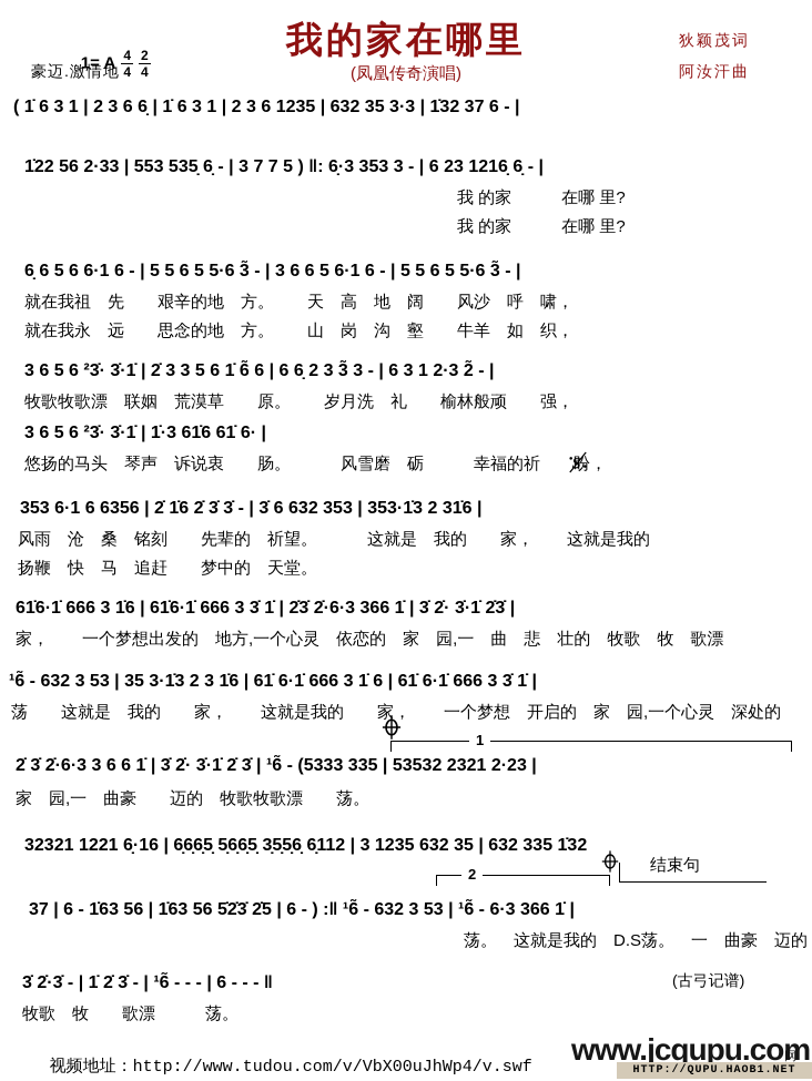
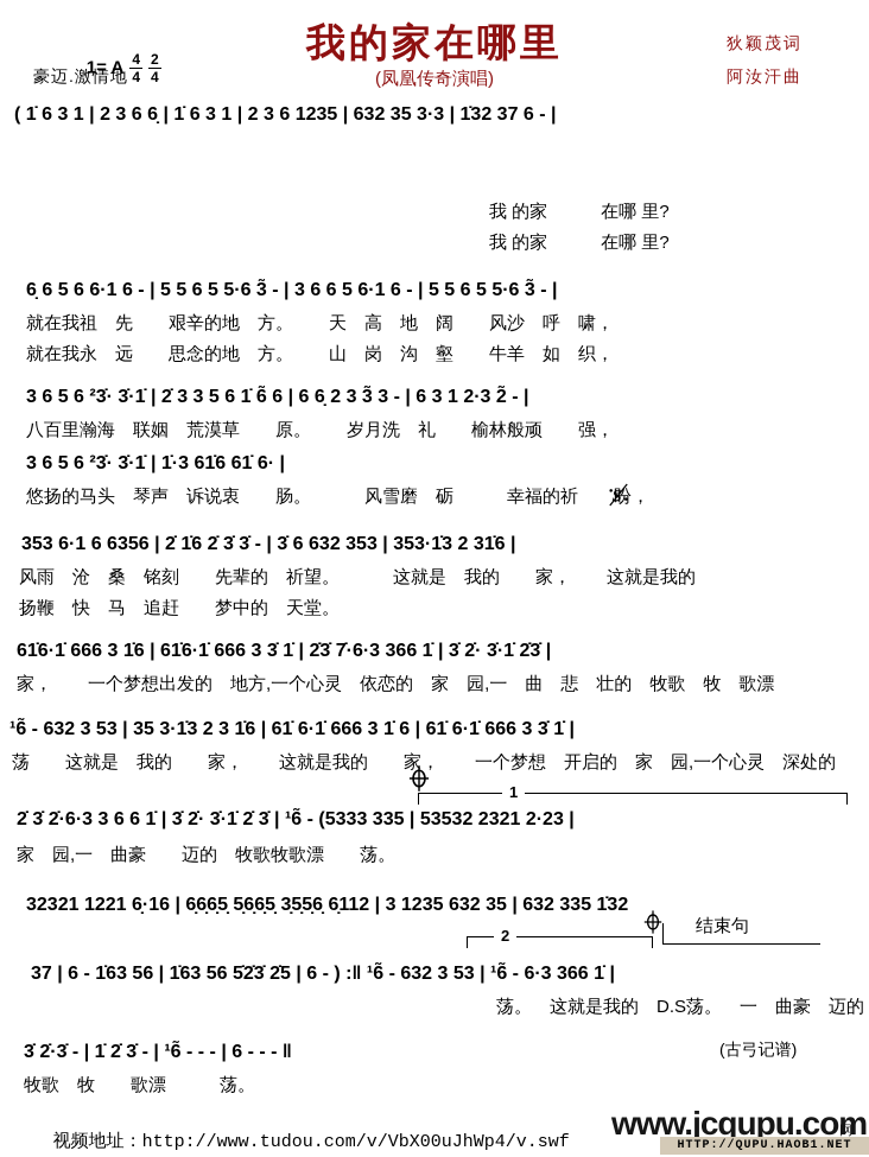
  1= A
  4
  4
  2
  4
  豪迈.激情地
  我的家在哪里
  (凤凰传奇演唱)
  狄颖茂词
  阿汝汗曲
  ( 1̇ 6 3 1 | 2 3 6 6̣ | 1̇ 6 3 1 | 2 3 6 1235 | 632 35 3·3 | 1̇32 37 6 - |
- 1̇22 56 2·33 | 553 535̣ 6̣ - | 3 7 7 5 ) ‖: 6̣·3 353 3 - | 6 23 1216̣ 6̣ - |
  我 的家 在哪 里?
  我 的家 在哪 里?
  6̣ 6 5 6 6·1 6 - | 5 5 6 5 5·6 3̃ - | 3 6 6 5 6·1 6 - | 5 5 6 5 5·6 3̃ - |
  就在我祖 先 艰辛的地 方。 天 高 地 阔 风沙 呼 啸，
  就在我永 远 思念的地 方。 山 岗 沟 壑 牛羊 如 织，
  3 6 5 6 ²3̇· 3̇·1̇ | 2̇ 3 3 5 6 1̇ 6̃ 6 | 6 6̣ 2 3 3̃ 3 - | 6 3 1 2·3 2̃ - |
- 牧歌牧歌漂 联姻 荒漠草 原。 岁月洗 礼 榆林般顽 强，
+ 八百里瀚海 联姻 荒漠草 原。 岁月洗 礼 榆林般顽 强，
  3 6 5 6 ²3̇· 3̇·1̇ | 1̇·3 61̇6 61̇ 6· |
  悠扬的马头 琴声 诉说衷 肠。 风雪磨 砺 幸福的祈 盼，
  353 6·1 6 6356 | 2̇ 1̇6 2̇ 3̇ 3̇ - | 3̇ 6 632 353 | 353·1̇3 2 31̇6 |
  风雨 沧 桑 铭刻 先辈的 祈望。 这就是 我的 家， 这就是我的
  扬鞭 快 马 追赶 梦中的 天堂。
- 61̇6·1̇ 666 3 1̇6 | 61̇6·1̇ 666 3 3̇ 1̇ | 2̇3̇ 2̇·6·3 366 1̇ | 3̇ 2̇· 3̇·1̇ 2̇3̇ |
+ 61̇6·1̇ 666 3 1̇6 | 61̇6·1̇ 666 3 3̇ 1̇ | 2̇3̇ 7̇·6·3 366 1̇ | 3̇ 2̇· 3̇·1̇ 2̇3̇ |
  家， 一个梦想出发的 地方,一个心灵 依恋的 家 园,一 曲 悲 壮的 牧歌 牧 歌漂
  ¹6̃ - 632 3 53 | 35 3·1̇3 2 3 1̇6 | 61̇ 6·1̇ 666 3 1̇ 6 | 61̇ 6·1̇ 666 3 3̇ 1̇ |
  荡 这就是 我的 家， 这就是我的 家， 一个梦想 开启的 家 园,一个心灵 深处的
  1
  2̇ 3̇ 2̇·6·3 3 6 6 1̇ | 3̇ 2̇· 3̇·1̇ 2̇ 3̇ | ¹6̃ - (5333 335 | 53532 2321 2·23 |
  家 园,一 曲豪 迈的 牧歌牧歌漂 荡。
  32321 1221 6̣·16 | 6̣6̣6̣5̣ 5̣6̣6̣5̣ 3̣5̣5̣6̣ 6̣112 | 3 1235 632 35 | 632 335 1̇32
  2
  结束句
  37 | 6 - 1̇63 56 | 1̇63 56 5̇2̇3̇ 2̇5 | 6 - ) :‖ ¹6̃ - 632 3 53 | ¹6̃ - 6·3 366 1̇ |
  荡。 这就是我的 D.S荡。 一 曲豪 迈的
  3̇ 2̇·3̇ - | 1̇ 2̇ 3̇ - | ¹6̃ - - - | 6 - - - ‖
  牧歌 牧 歌漂 荡。
  (古弓记谱)
  视频地址：http://www.tudou.com/v/VbX00uJhWp4/v.swf
  www.jcqupu.com
  网
  HTTP://QUPU.HAOB1.NET
